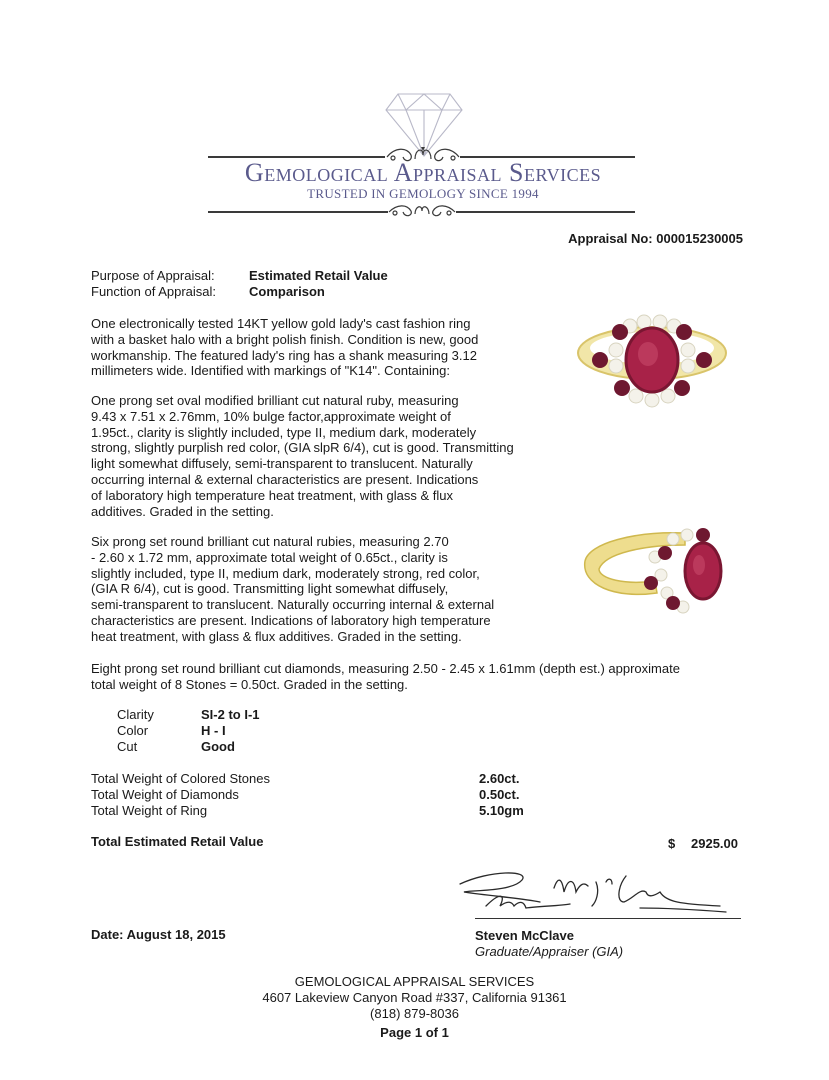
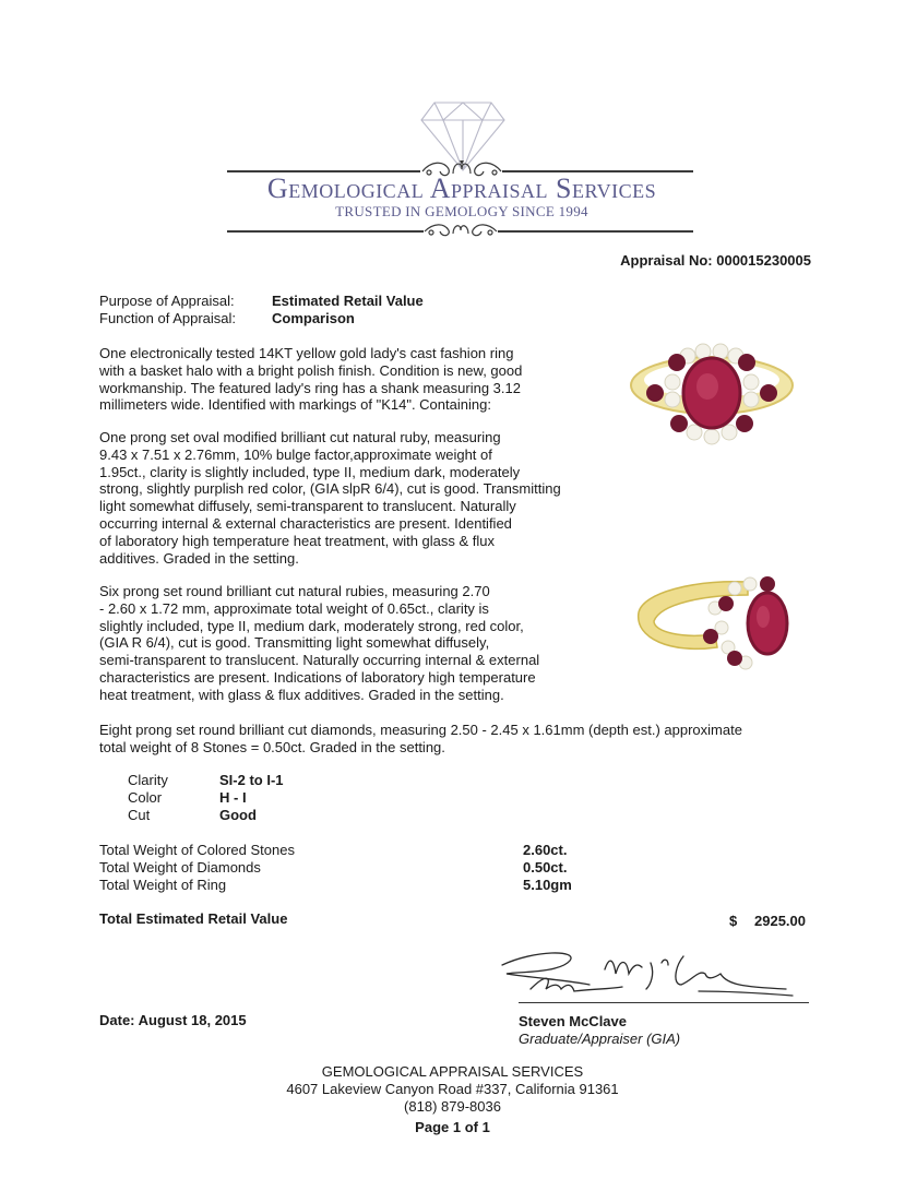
  Gemological Appraisal Services
  TRUSTED IN GEMOLOGY SINCE 1994
  Appraisal No: 000015230005
  Purpose of Appraisal: Estimated Retail Value
  Function of Appraisal: Comparison
  One electronically tested 14KT yellow gold lady's cast fashion ring
  with a basket halo with a bright polish finish. Condition is new, good
  workmanship. The featured lady's ring has a shank measuring 3.12
  millimeters wide. Identified with markings of "K14". Containing:
  One prong set oval modified brilliant cut natural ruby, measuring
  9.43 x 7.51 x 2.76mm, 10% bulge factor,approximate weight of
  1.95ct., clarity is slightly included, type II, medium dark, moderately
  strong, slightly purplish red color, (GIA slpR 6/4), cut is good. Transmitting
  light somewhat diffusely, semi-transparent to translucent. Naturally
- occurring internal & external characteristics are present. Indications
+ occurring internal & external characteristics are present. Identified
  of laboratory high temperature heat treatment, with glass & flux
  additives. Graded in the setting.
  Six prong set round brilliant cut natural rubies, measuring 2.70
  - 2.60 x 1.72 mm, approximate total weight of 0.65ct., clarity is
  slightly included, type II, medium dark, moderately strong, red color,
  (GIA R 6/4), cut is good. Transmitting light somewhat diffusely,
  semi-transparent to translucent. Naturally occurring internal & external
  characteristics are present. Indications of laboratory high temperature
  heat treatment, with glass & flux additives. Graded in the setting.
  Eight prong set round brilliant cut diamonds, measuring 2.50 - 2.45 x 1.61mm (depth est.) approximate
  total weight of 8 Stones = 0.50ct. Graded in the setting.
  Clarity SI-2 to I-1
  Color H - I
  Cut Good
  Total Weight of Colored Stones 2.60ct.
  Total Weight of Diamonds 0.50ct.
  Total Weight of Ring 5.10gm
  Total Estimated Retail Value
  $
  2925.00
  Steven McClave
  Graduate/Appraiser (GIA)
  Date: August 18, 2015
  GEMOLOGICAL APPRAISAL SERVICES
  4607 Lakeview Canyon Road #337, California 91361
  (818) 879-8036
  Page 1 of 1
